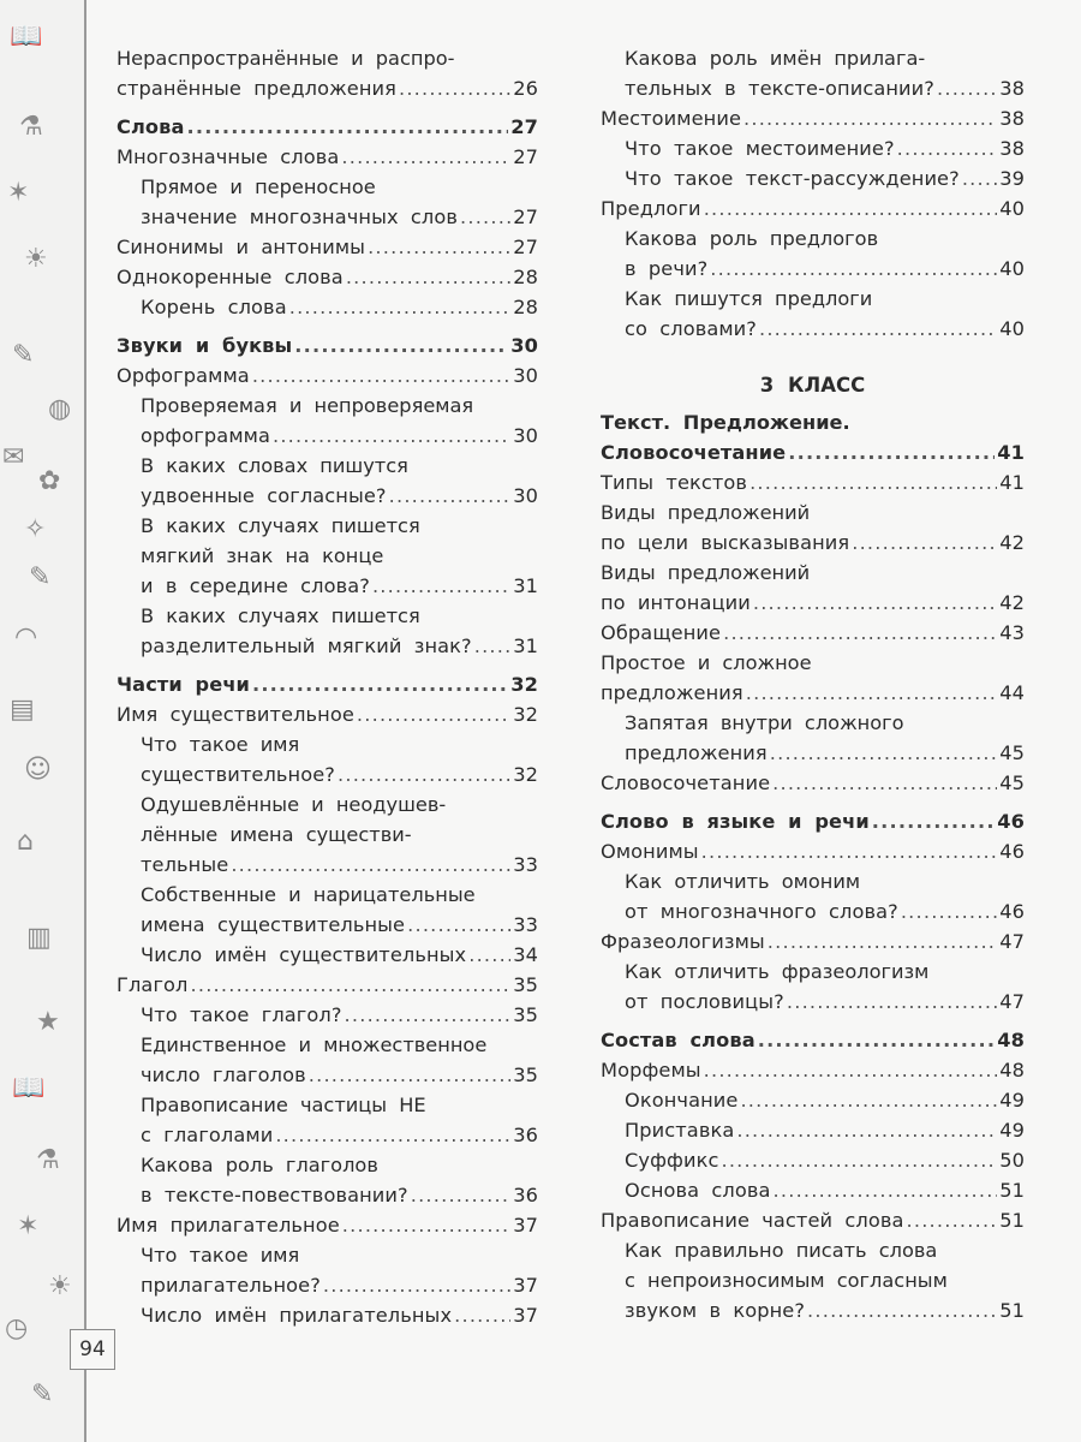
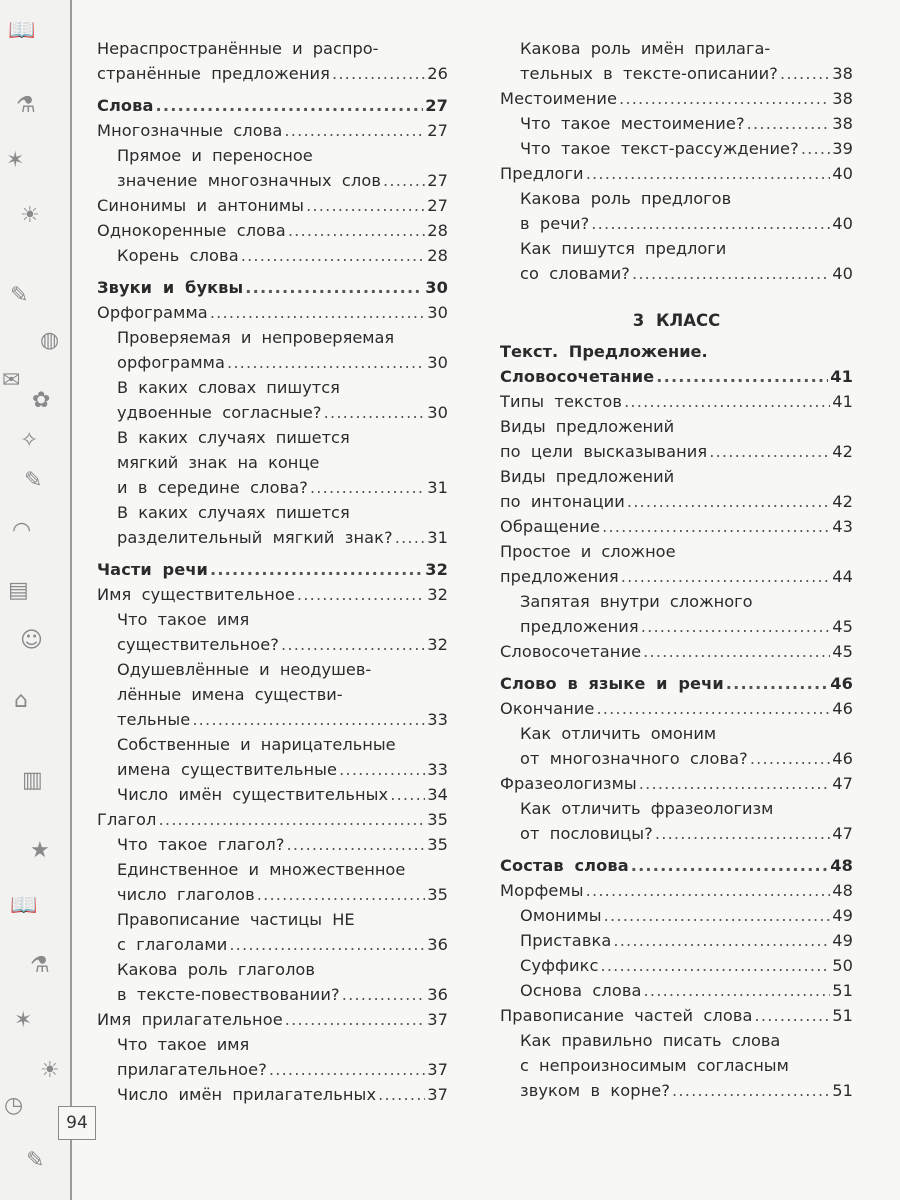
  📖
  ⚗
  ✶
  ☀
  ✎
  ◍
  ✉
  ✿
  ✧
  ✎
  ◠
  ▤
  ☺
  ⌂
  ▥
  ★
  📖
  ⚗
  ✶
  ☀
  ◷
  ✎
  94
  Нераспространённые и распро-
  странённые предложения
  26
  Слова
  27
  Многозначные слова
  27
  Прямое и переносное
  значение многозначных слов
  27
  Синонимы и антонимы
  27
  Однокоренные слова
  28
  Корень слова
  28
  Звуки и буквы
  30
  Орфограмма
  30
  Проверяемая и непроверяемая
  орфограмма
  30
  В каких словах пишутся
  удвоенные согласные?
  30
  В каких случаях пишется
  мягкий знак на конце
  и в середине слова?
  31
  В каких случаях пишется
  разделительный мягкий знак?
  31
  Части речи
  32
  Имя существительное
  32
  Что такое имя
  существительное?
  32
  Одушевлённые и неодушев-
  лённые имена существи-
  тельные
  33
  Собственные и нарицательные
  имена существительные
  33
  Число имён существительных
  34
  Глагол
  35
  Что такое глагол?
  35
  Единственное и множественное
  число глаголов
  35
  Правописание частицы НЕ
  с глаголами
  36
  Какова роль глаголов
  в тексте-повествовании?
  36
  Имя прилагательное
  37
  Что такое имя
  прилагательное?
  37
  Число имён прилагательных
  37
  Какова роль имён прилага-
  тельных в тексте-описании?
  38
  Местоимение
  38
  Что такое местоимение?
  38
  Что такое текст-рассуждение?
  39
  Предлоги
  40
  Какова роль предлогов
  в речи?
  40
  Как пишутся предлоги
  со словами?
  40
  3 КЛАСС
  Текст. Предложение.
  Словосочетание
  41
  Типы текстов
  41
  Виды предложений
  по цели высказывания
  42
  Виды предложений
  по интонации
  42
  Обращение
  43
  Простое и сложное
  предложения
  44
  Запятая внутри сложного
  предложения
  45
  Словосочетание
  45
  Слово в языке и речи
  46
- Омонимы
+ Окончание
  46
  Как отличить омоним
  от многозначного слова?
  46
  Фразеологизмы
  47
  Как отличить фразеологизм
  от пословицы?
  47
  Состав слова
  48
  Морфемы
  48
- Окончание
+ Омонимы
  49
  Приставка
  49
  Суффикс
  50
  Основа слова
  51
  Правописание частей слова
  51
  Как правильно писать слова
  с непроизносимым согласным
  звуком в корне?
  51
